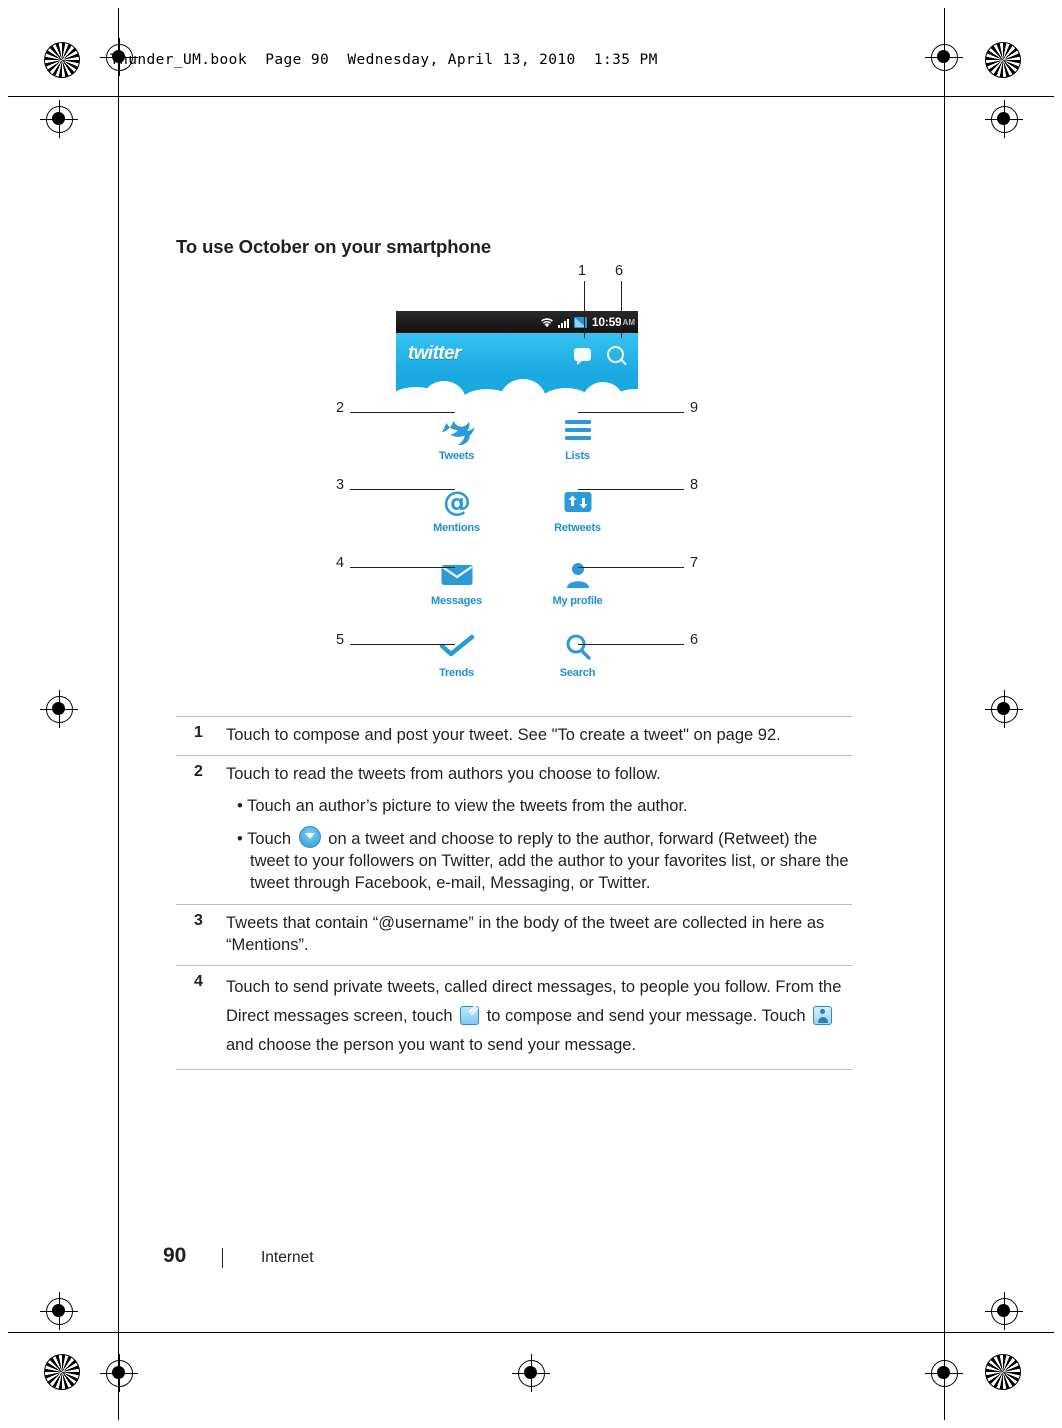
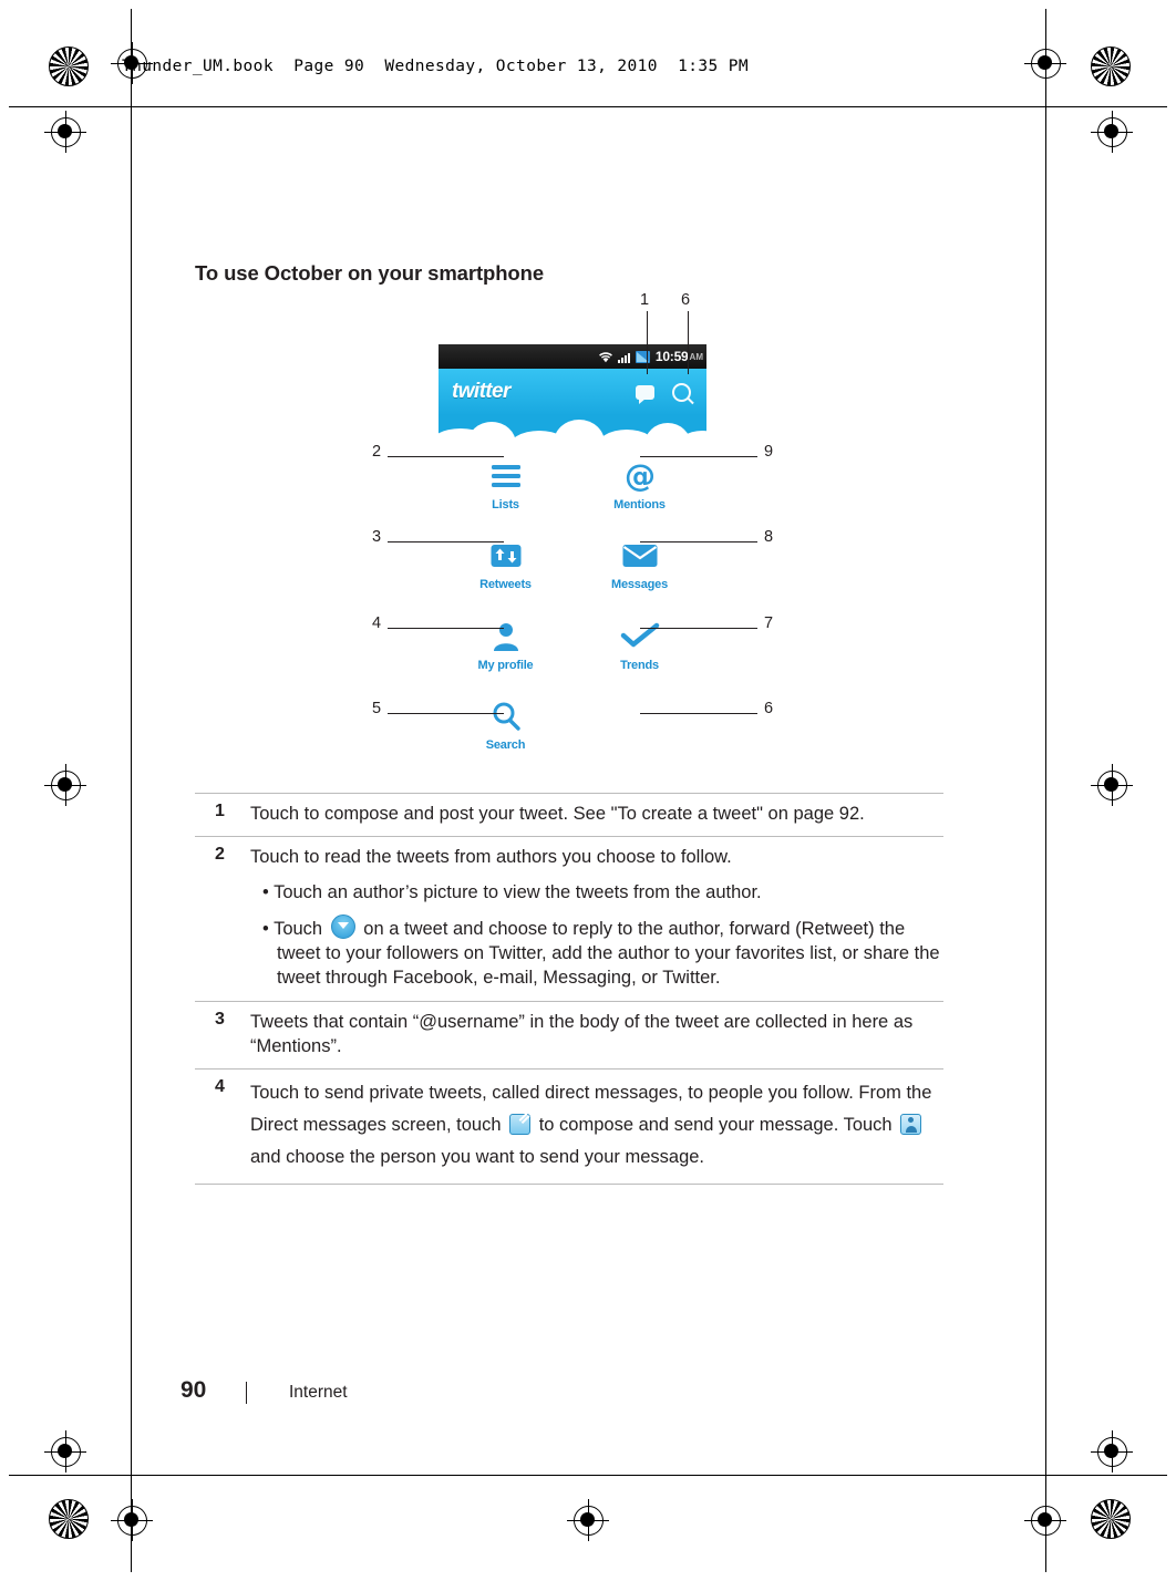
- Thunder_UM.book Page 90 Wednesday, April 13, 2010 1:35 PM
+ Thunder_UM.book Page 90 Wednesday, October 13, 2010 1:35 PM
  To use October on your smartphone
  10:59
  AM
  twitter
- Tweets
  Lists
  @
  Mentions
  Retweets
  Messages
  My profile
  Trends
  Search
  1
  6
  2
  3
  4
  5
  9
  8
  7
  6
  1
  Touch to compose and post your tweet. See "To create a tweet" on page 92.
  2
  Touch to read the tweets from authors you choose to follow.
  • Touch an author’s picture to view the tweets from the author.
  • Touch on a tweet and choose to reply to the author, forward (Retweet) the tweet to your followers on Twitter, add the author to your favorites list, or share the tweet through Facebook, e-mail, Messaging, or Twitter.
  3
  Tweets that contain “@username” in the body of the tweet are collected in here as “Mentions”.
  4
  Touch to send private tweets, called direct messages, to people you follow. From the Direct messages screen, touch to compose and send your message. Touch and choose the person you want to send your message.
  90
  Internet
